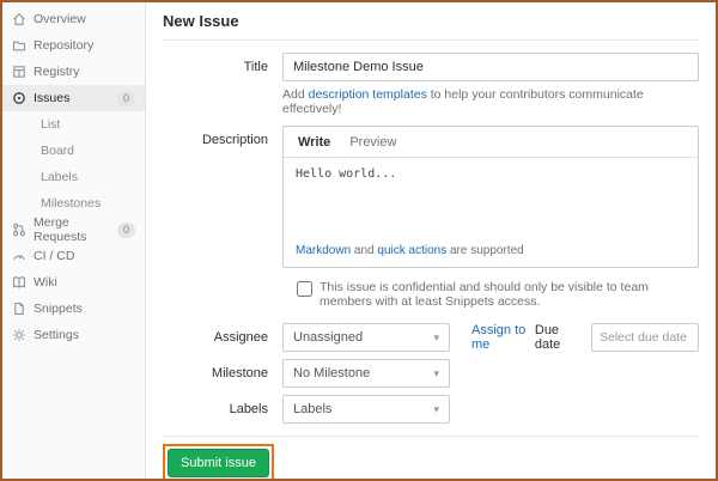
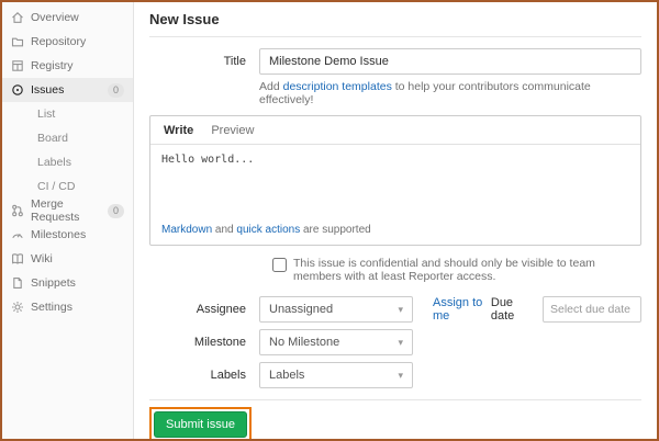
  Overview
  Repository
  Registry
  Issues
  0
  List
  Board
  Labels
- Milestones
+ CI / CD
  Merge Requests
  0
- CI / CD
+ Milestones
  Wiki
  Snippets
  Settings
  New Issue
  Title
  Milestone Demo Issue
  Add description templates to help your contributors communicate effectively!
- Description
  Write
  Preview
  Hello world...
  Markdown and quick actions are supported
- This issue is confidential and should only be visible to team members with at least Snippets access.
+ This issue is confidential and should only be visible to team members with at least Reporter access.
  Assignee
  Unassigned
  ▾
  Assign to me
  Due date
  Select due date
  Milestone
  No Milestone
  ▾
  Labels
  Labels
  ▾
  Submit issue
